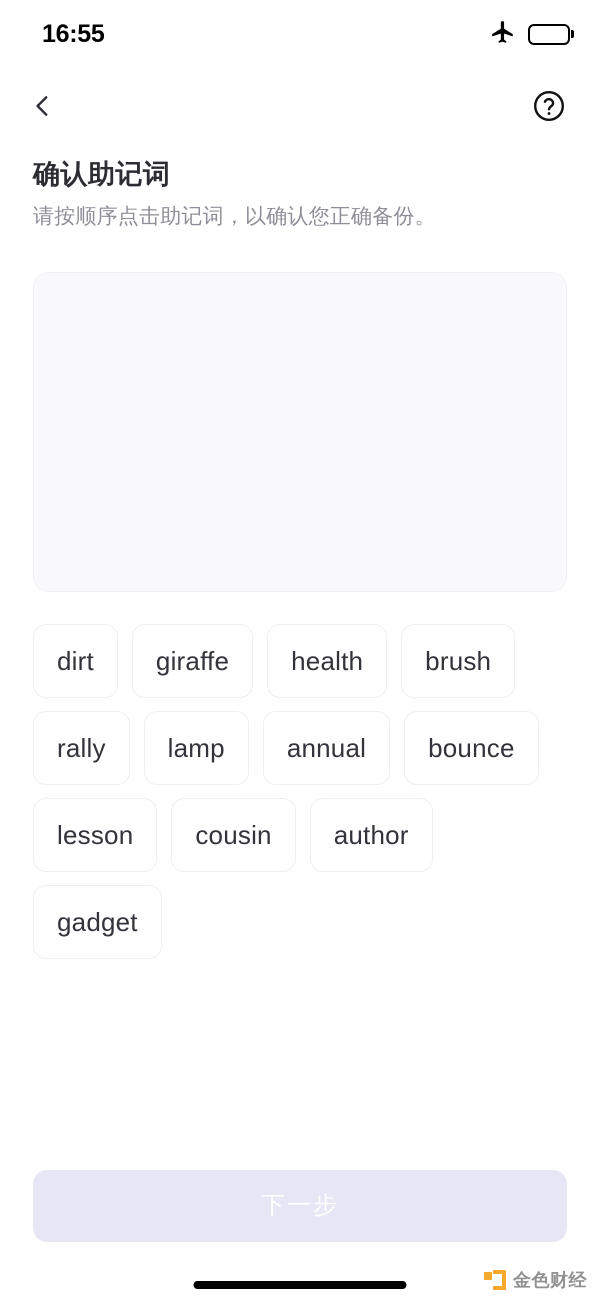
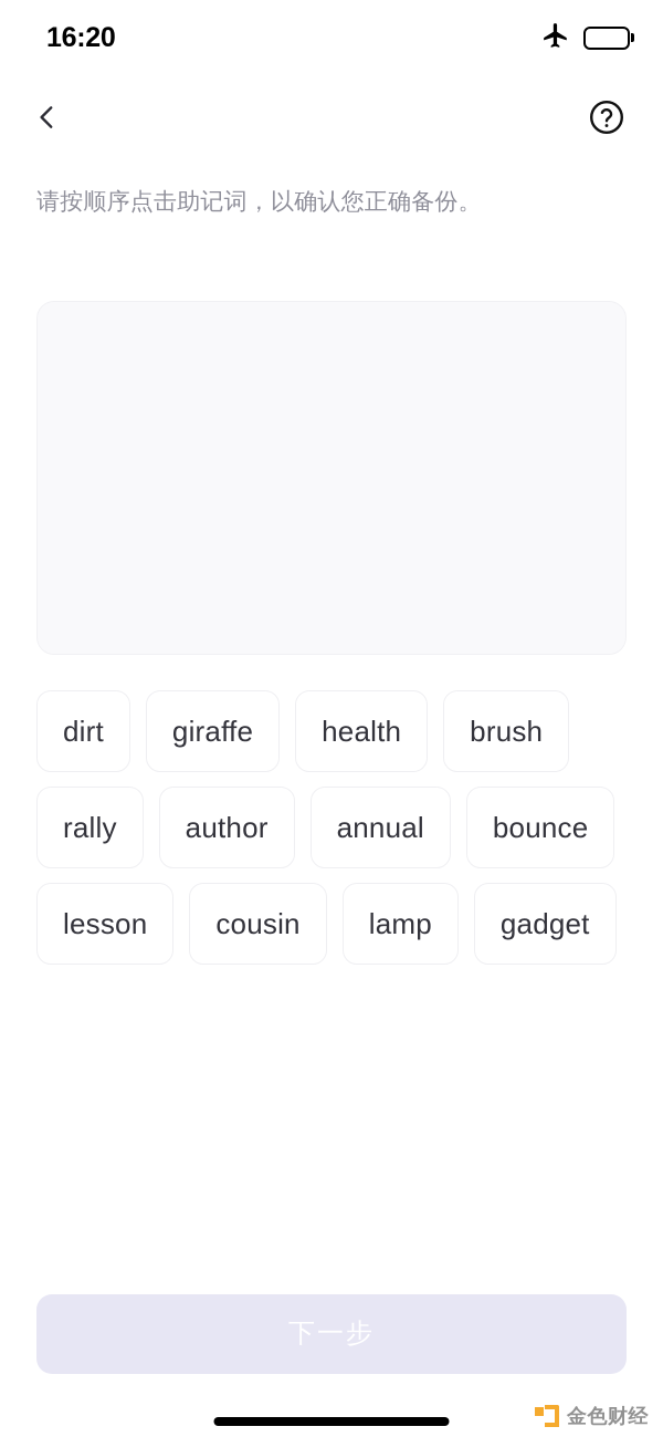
- 16:55
+ 16:20
- 确认助记词
  请按顺序点击助记词，以确认您正确备份。
  dirt
  giraffe
  health
  brush
  rally
- lamp
+ author
  annual
  bounce
  lesson
  cousin
- author
+ lamp
  gadget
  下一步
  金色财经
